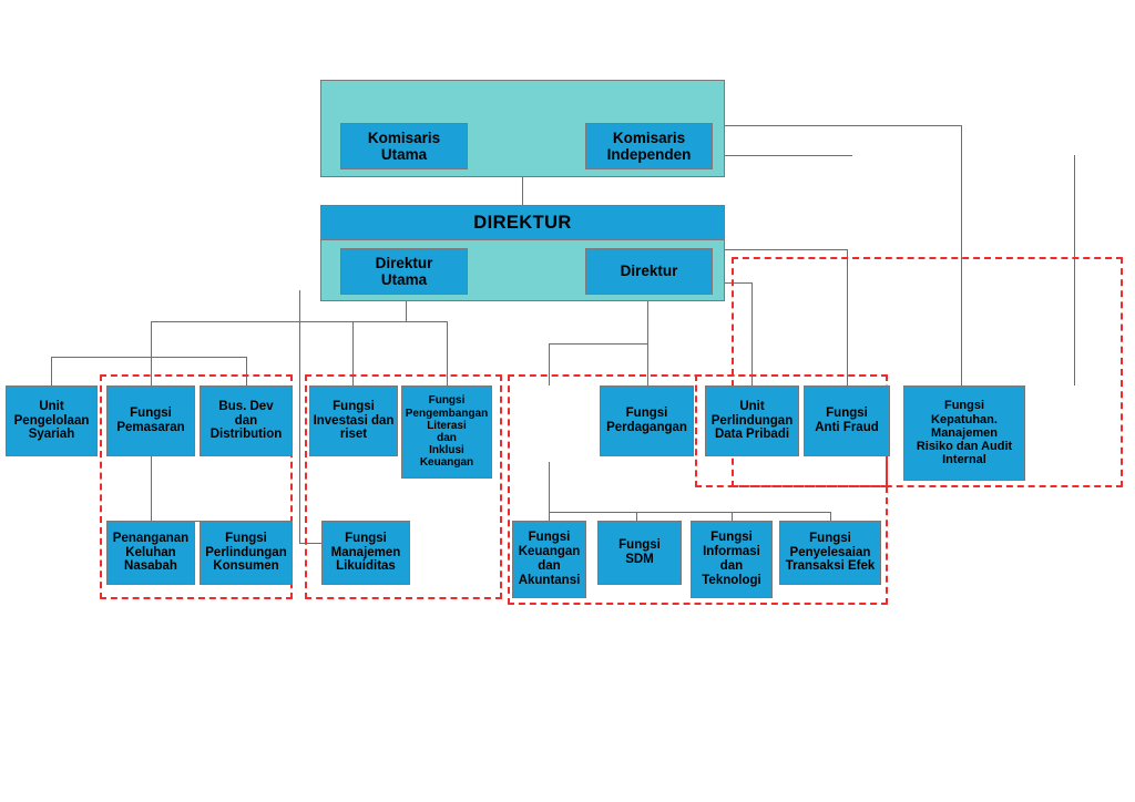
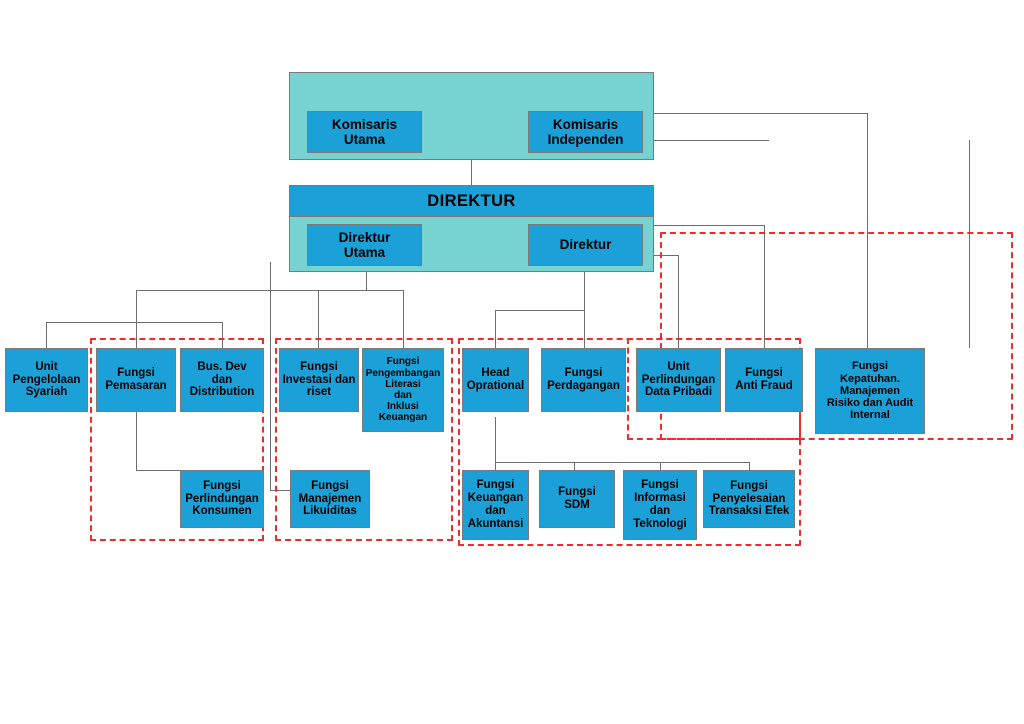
  Komisaris
  Utama
  Komisaris
  Independen
  DIREKTUR
  Direktur
  Utama
  Direktur
  Unit
  Pengelolaan
  Syariah
  Fungsi
  Pemasaran
  Bus. Dev
  dan
  Distribution
  Fungsi
  Investasi dan
  riset
  Fungsi
  Pengembangan
  Literasi
  dan
  Inklusi
  Keuangan
+ Head
+ Oprational
  Fungsi
  Perdagangan
  Unit
  Perlindungan
  Data Pribadi
  Fungsi
  Anti Fraud
  Fungsi
  Kepatuhan.
  Manajemen
  Risiko dan Audit
  Internal
- Penanganan
- Keluhan
- Nasabah
  Fungsi
  Perlindungan
  Konsumen
  Fungsi
  Manajemen
  Likuiditas
  Fungsi
  Keuangan
  dan
  Akuntansi
  Fungsi
  SDM
  Fungsi
  Informasi
  dan
  Teknologi
  Fungsi
  Penyelesaian
  Transaksi Efek
